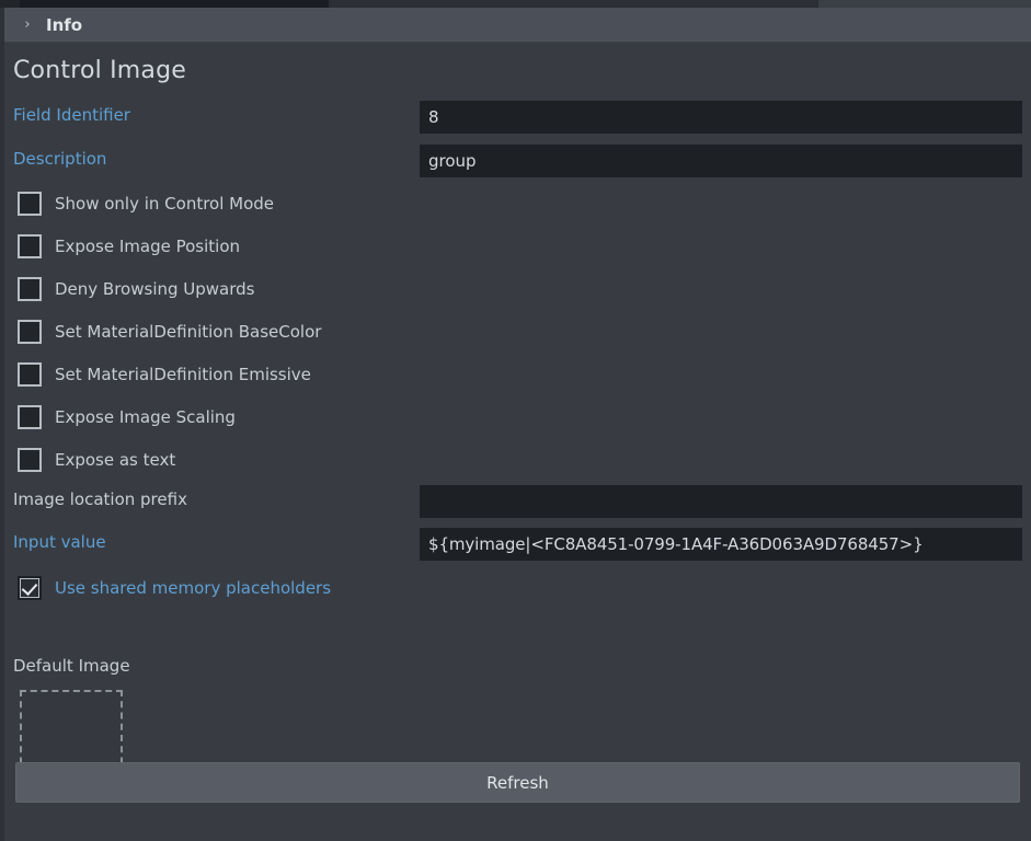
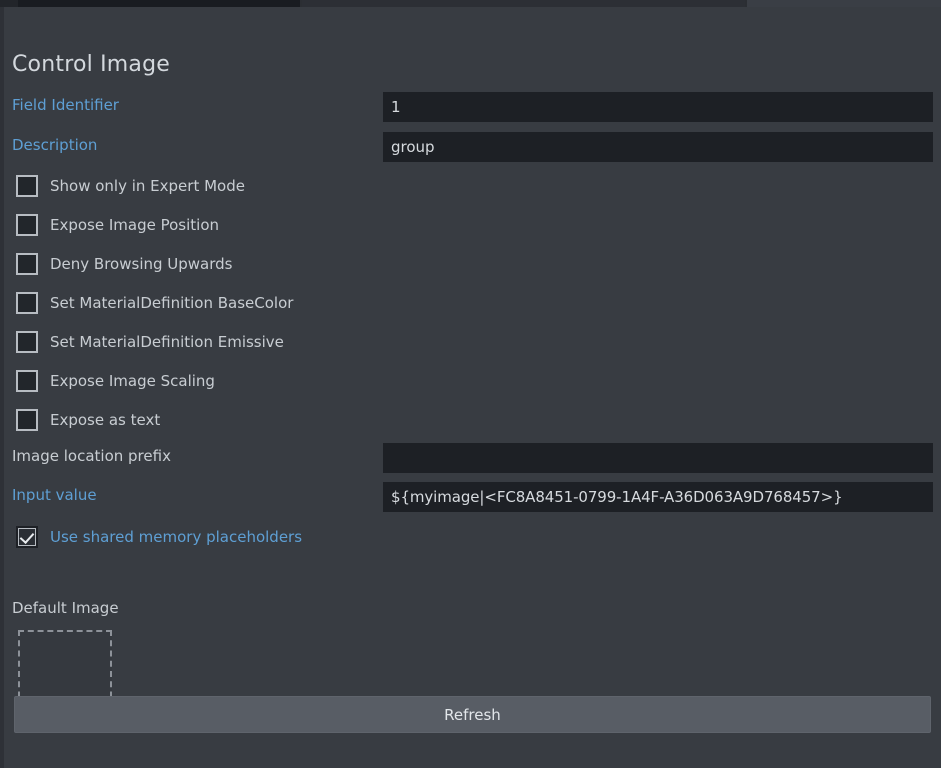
- ›
- Info
  Control Image
  Field Identifier
- 8
+ 1
  Description
  group
- Show only in Control Mode
+ Show only in Expert Mode
  Expose Image Position
  Deny Browsing Upwards
  Set MaterialDefinition BaseColor
  Set MaterialDefinition Emissive
  Expose Image Scaling
  Expose as text
  Image location prefix
  Input value
  ${myimage|<FC8A8451-0799-1A4F-A36D063A9D768457>}
  Use shared memory placeholders
  Default Image
  Refresh
